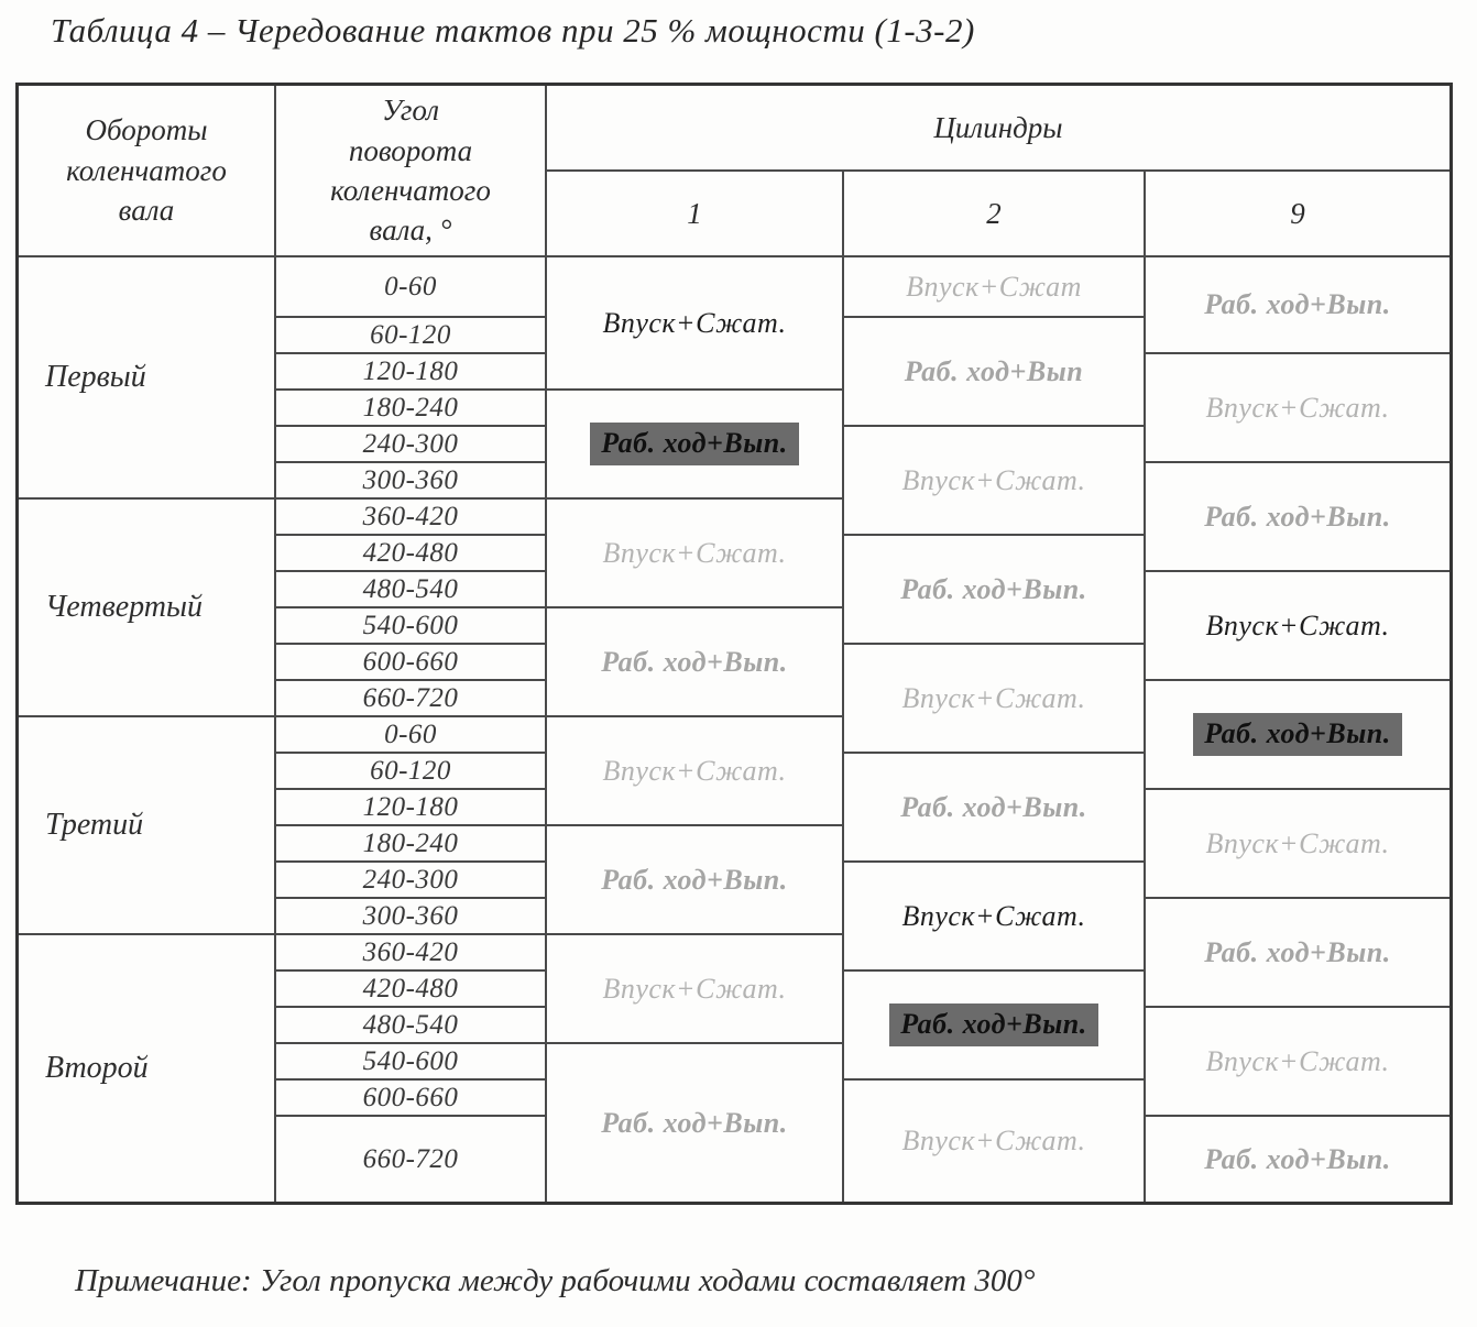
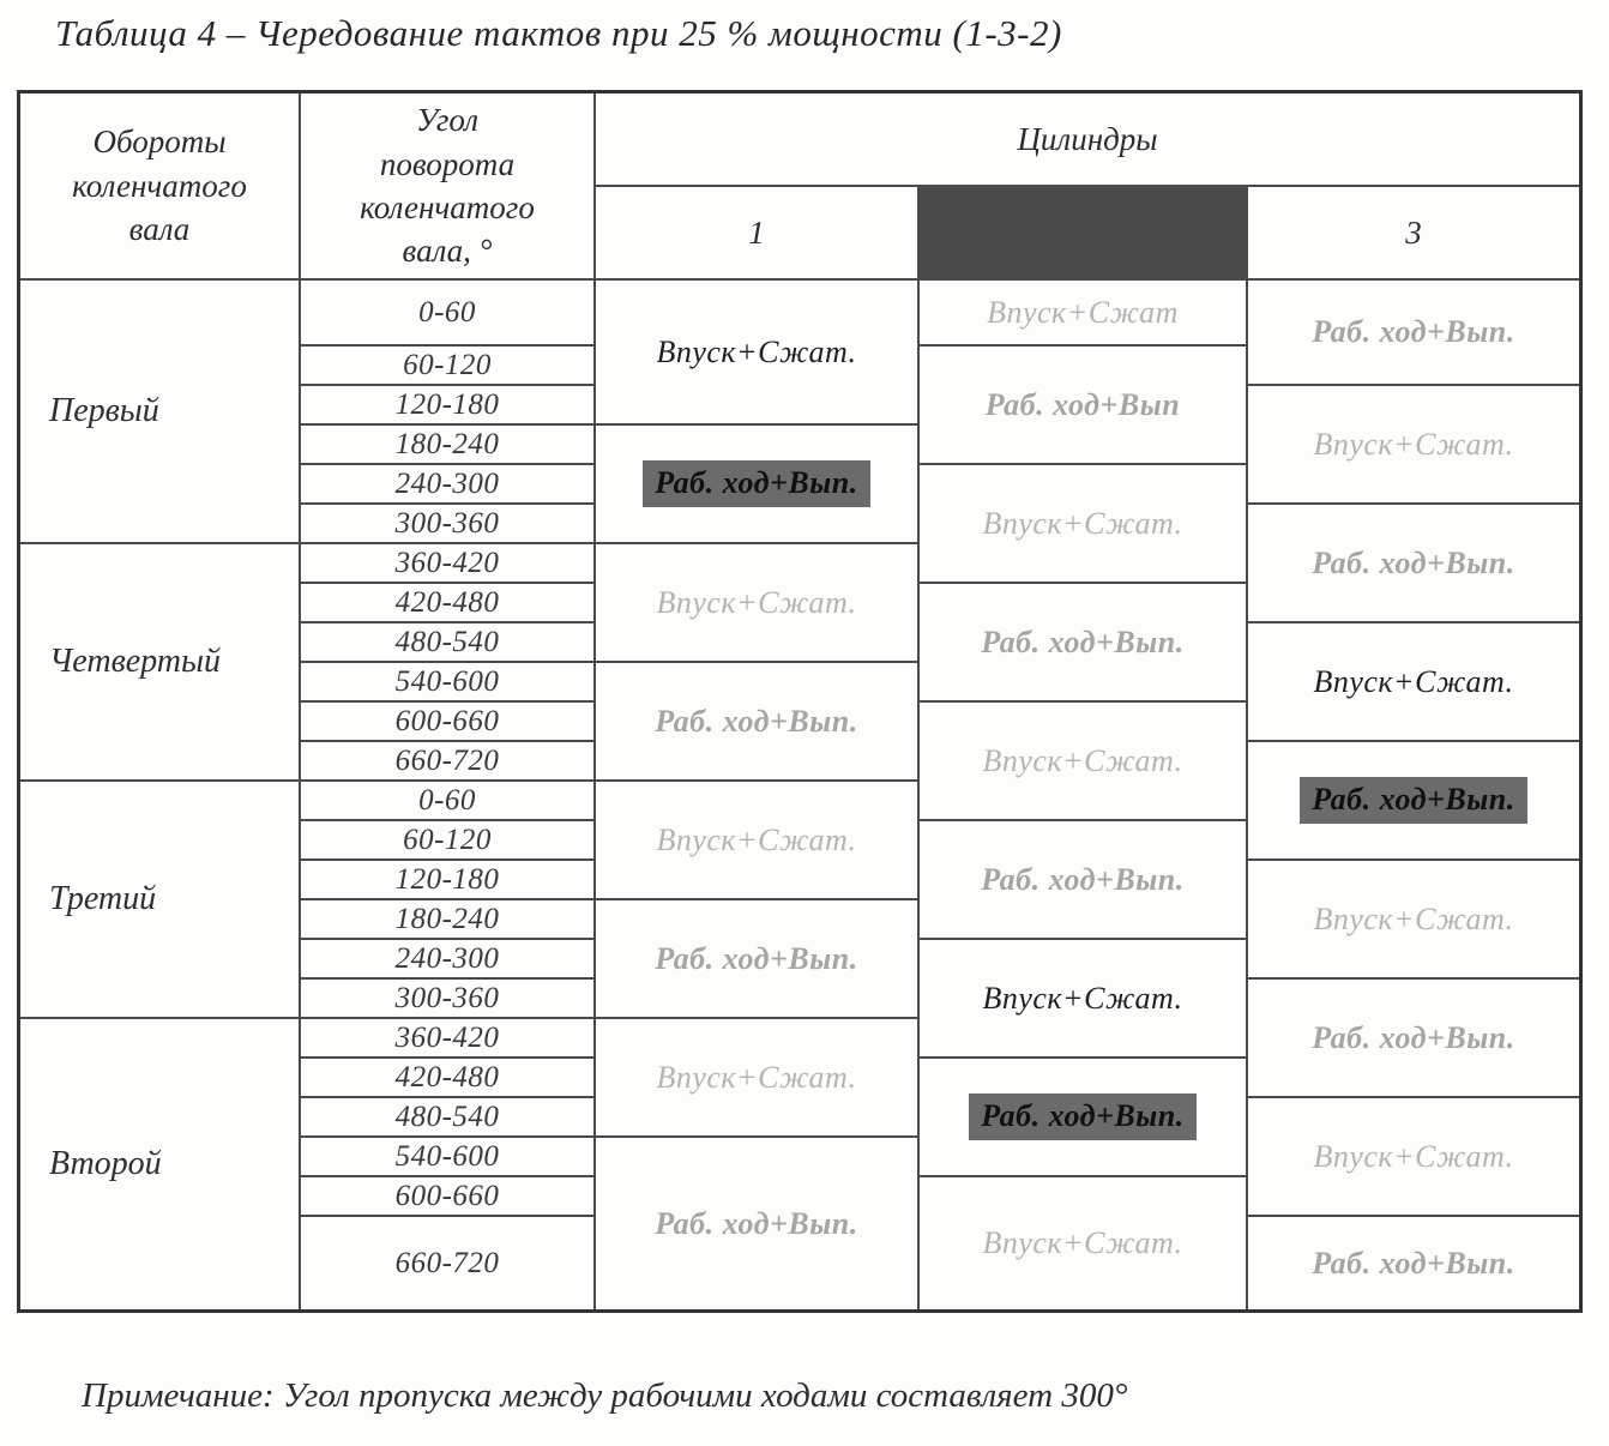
  Таблица 4 – Чередование тактов при 25 % мощности (1-3-2)
  Обороты
  коленчатого
  вала
  Угол
  поворота
  коленчатого
  вала, °
  Цилиндры
  1
- 2
- 9
+ 3
  Первый
  Четвертый
  Третий
  Второй
  0-60
  60-120
  120-180
  180-240
  240-300
  300-360
  360-420
  420-480
  480-540
  540-600
  600-660
  660-720
  0-60
  60-120
  120-180
  180-240
  240-300
  300-360
  360-420
  420-480
  480-540
  540-600
  600-660
  660-720
  Впуск+Сжат.
  Раб. ход+Вып.
  Впуск+Сжат.
  Раб. ход+Вып.
  Впуск+Сжат.
  Раб. ход+Вып.
  Впуск+Сжат.
  Раб. ход+Вып.
  Впуск+Сжат
  Раб. ход+Вып
  Впуск+Сжат.
  Раб. ход+Вып.
  Впуск+Сжат.
  Раб. ход+Вып.
  Впуск+Сжат.
  Раб. ход+Вып.
  Впуск+Сжат.
  Раб. ход+Вып.
  Впуск+Сжат.
  Раб. ход+Вып.
  Впуск+Сжат.
  Раб. ход+Вып.
  Впуск+Сжат.
  Раб. ход+Вып.
  Впуск+Сжат.
  Раб. ход+Вып.
  Примечание: Угол пропуска между рабочими ходами составляет 300°
